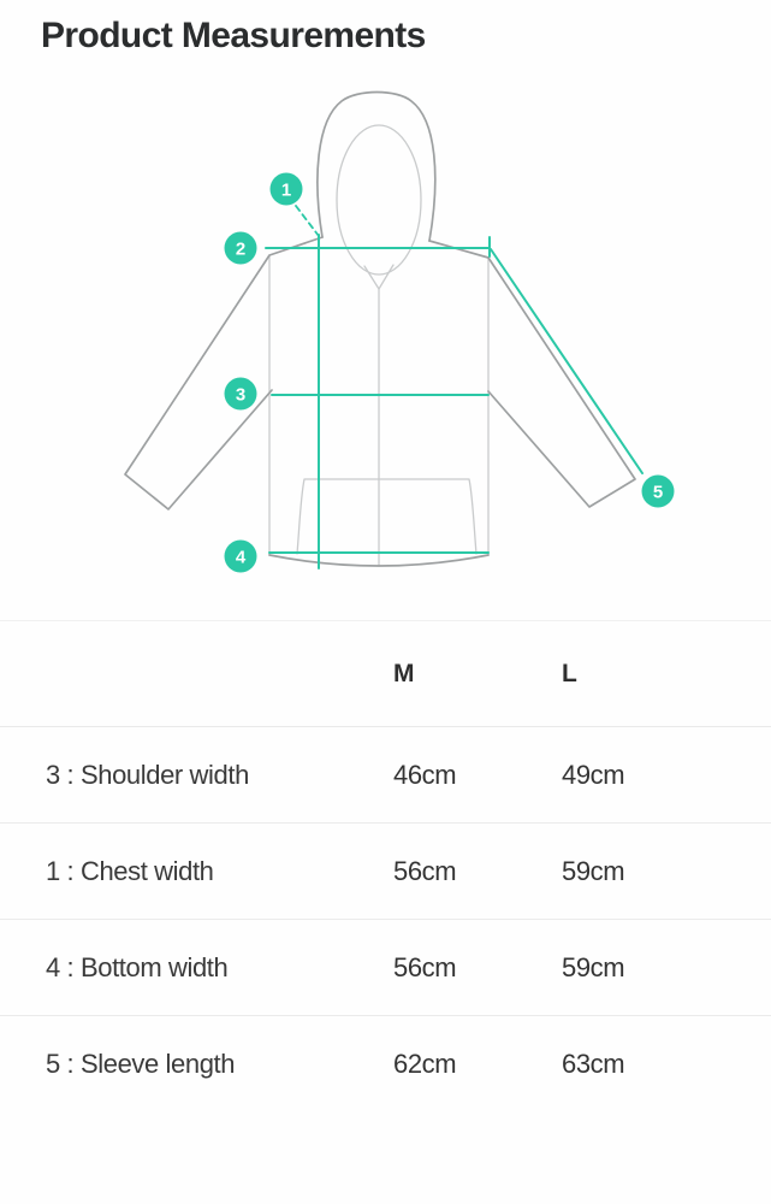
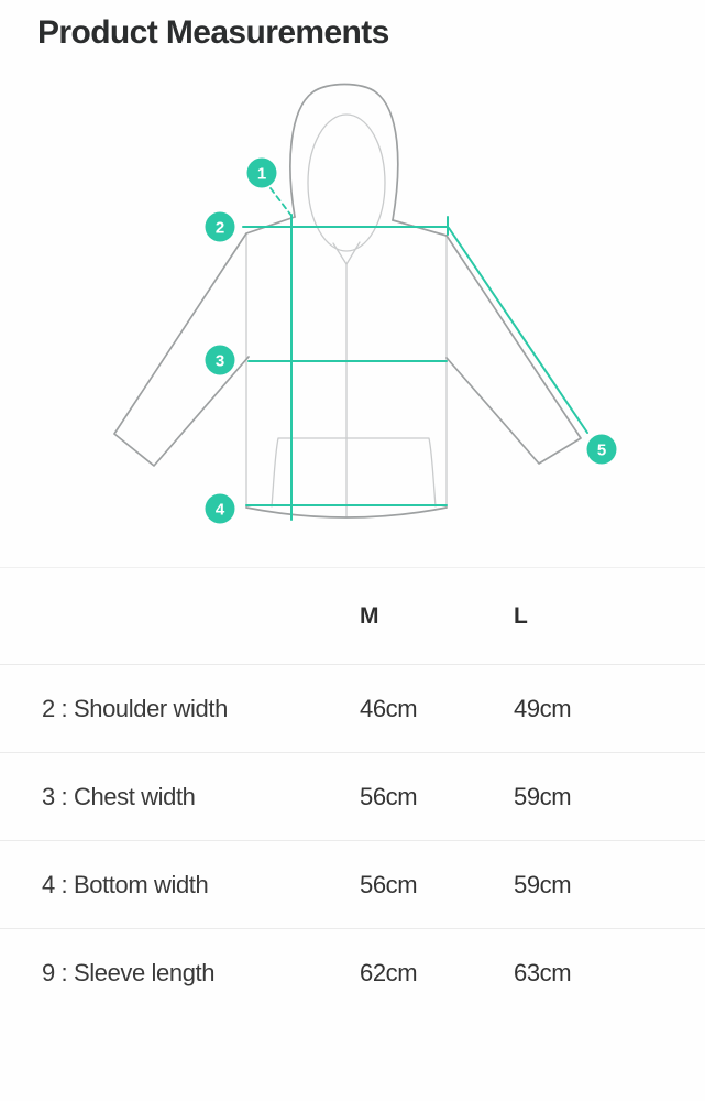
  Product Measurements
  1
  2
  3
  4
  5
  M
  L
- 3 : Shoulder width
+ 2 : Shoulder width
  46cm
  49cm
- 1 : Chest width
+ 3 : Chest width
  56cm
  59cm
  4 : Bottom width
  56cm
  59cm
- 5 : Sleeve length
+ 9 : Sleeve length
  62cm
  63cm
